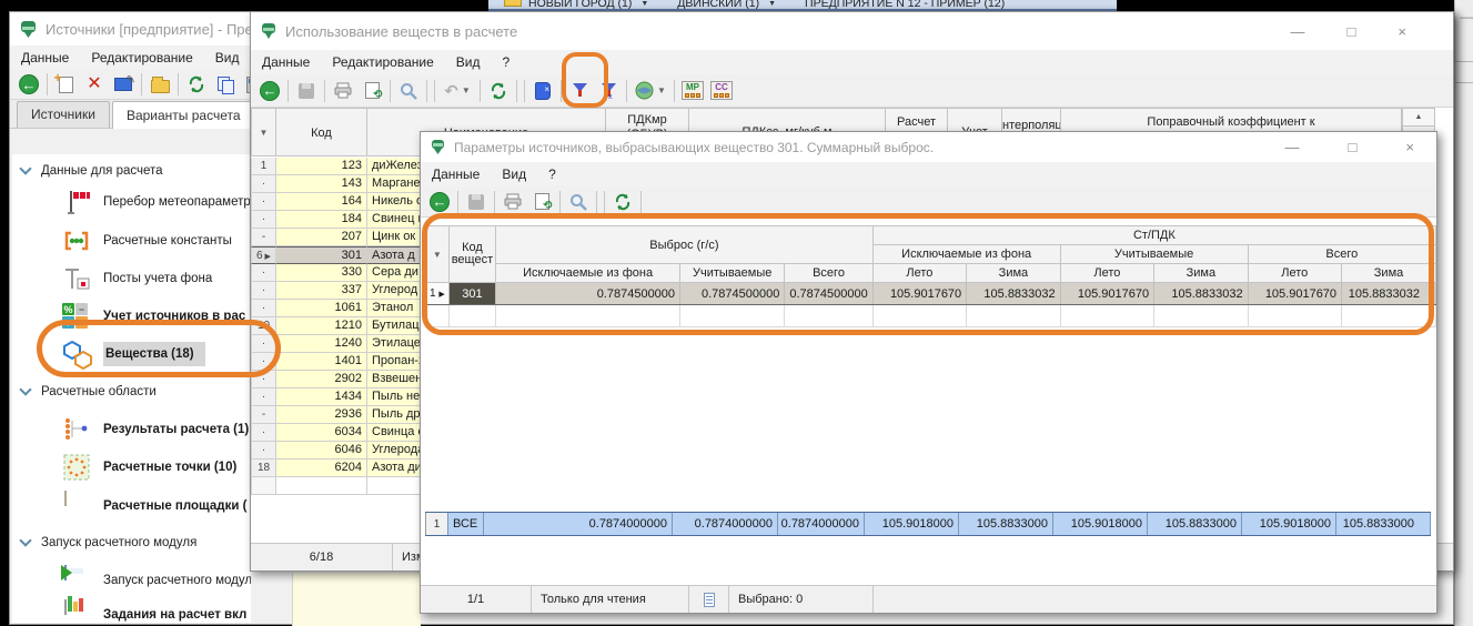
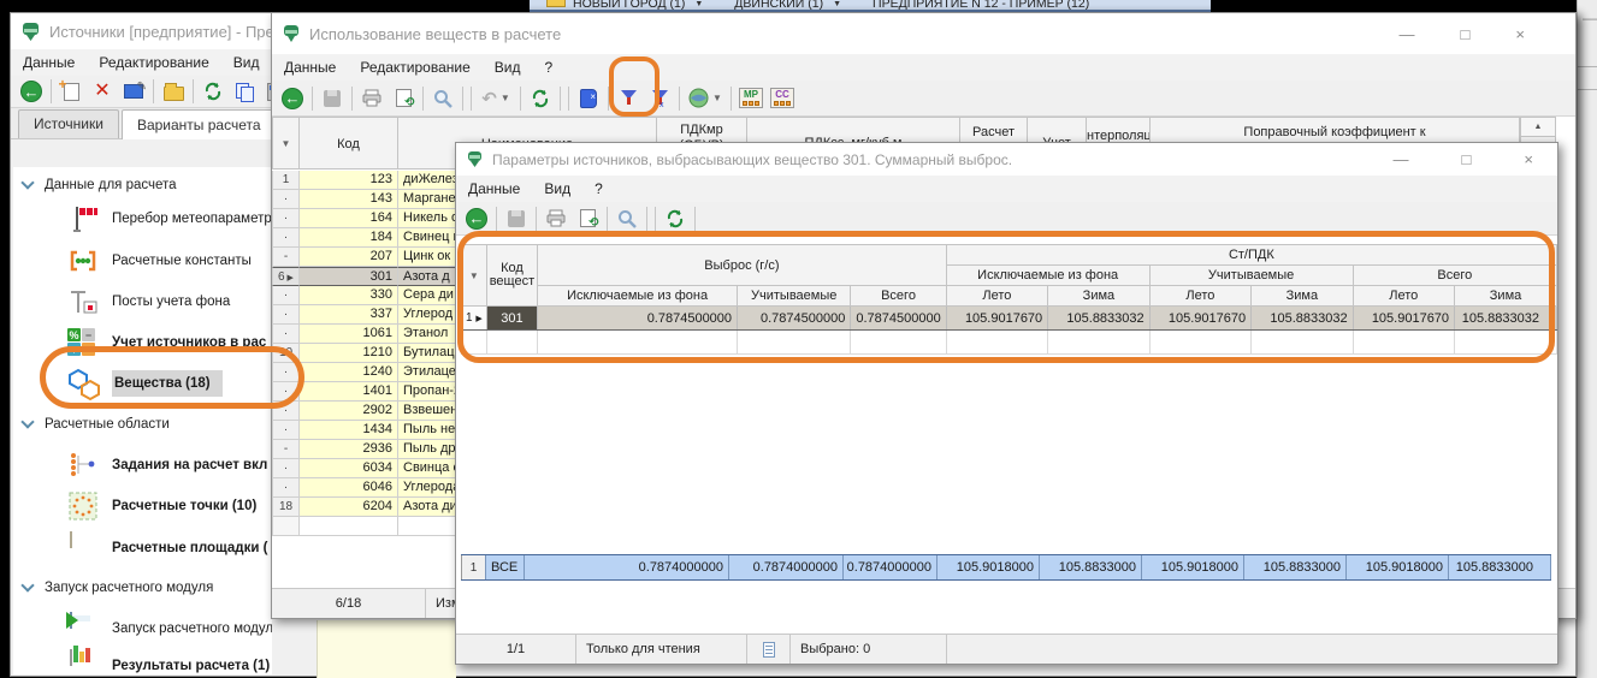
  НОВЫЙ ГОРОД (1)
  ДВИНСКИЙ (1)
  ПРЕДПРИЯТИЕ N 12 - ПРИМЕР (12)
  —
  Источники [предприятие] - Пре
  Данные
  Редактирование
  Вид
  ←
  ✕
  Источники
  Варианты расчета
  Данные для расчета
  Перебор метеопараметр
  Расчетные константы
  Посты учета фона
  %
  −
  +
  −
  Учет источников в рас
  Вещества (18)
  Расчетные области
- Результаты расчета (1)
+ Задания на расчет вкл
  Расчетные точки (10)
  Расчетные площадки (
  Запуск расчетного модуля
  Запуск расчетного модул
- Задания на расчет вкл
+ Результаты расчета (1)
  Использование веществ в расчете
  —
  □
  ×
  Данные
  Редактирование
  Вид
  ?
  ←
  ↶
  ▼
  ▼
  MP
  CC
  ▼
  Код
  Расчет
  нтерполяц
  Поправочный коэффициент к
  1
  123
  диЖеле
  ·
  143
  Маргане
  ·
  164
  Никель
  ·
  184
  Свинец
  -
  207
  Цинк ок
  301
  Азота д
  ·
  330
  Сера ди
  ·
  337
  Углерод
  ·
  1061
  Этанол
  10
  1210
  Бутилац
  ·
  1240
  Этилаце
  ·
  1401
  Пропан-
  ·
  2902
  Взвеше
  ·
  1434
  Пыль не
  -
  2936
  Пыль др
  ·
  6034
  Свинца
  ·
  6046
  Углерод
  18
  6204
  Азота ди
  6/18
  Параметры источников, выбрасывающих вещество 301. Суммарный выброс.
  —
  □
  ×
  Данные
  Вид
  ?
  ←
  ▼	Код вещест	Выброс (г/с)	Ст/ПДК
  Исключаемые из фона	Учитываемые	Всего
  Исключаемые из фона	Учитываемые	Всего	Лето	Зима	Лето	Зима	Лето	Зима
  1	301	0.7874500000	0.7874500000	0.7874500000	105.9017670	105.8833032	105.9017670	105.8833032	105.9017670	105.8833032
  1
  ВСЕ
  0.7874000000
  0.7874000000
  0.7874000000
  105.9018000
  105.8833000
  105.9018000
  105.8833000
  105.9018000
  105.8833000
  1/1
  Только для чтения
  Выбрано: 0
